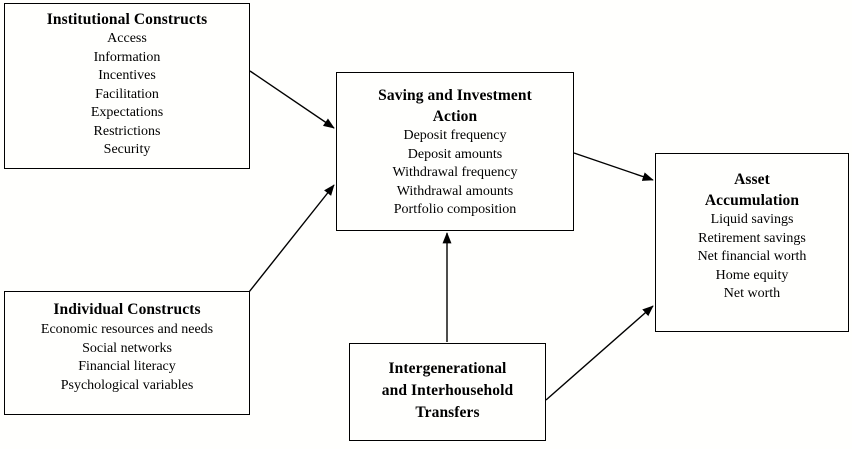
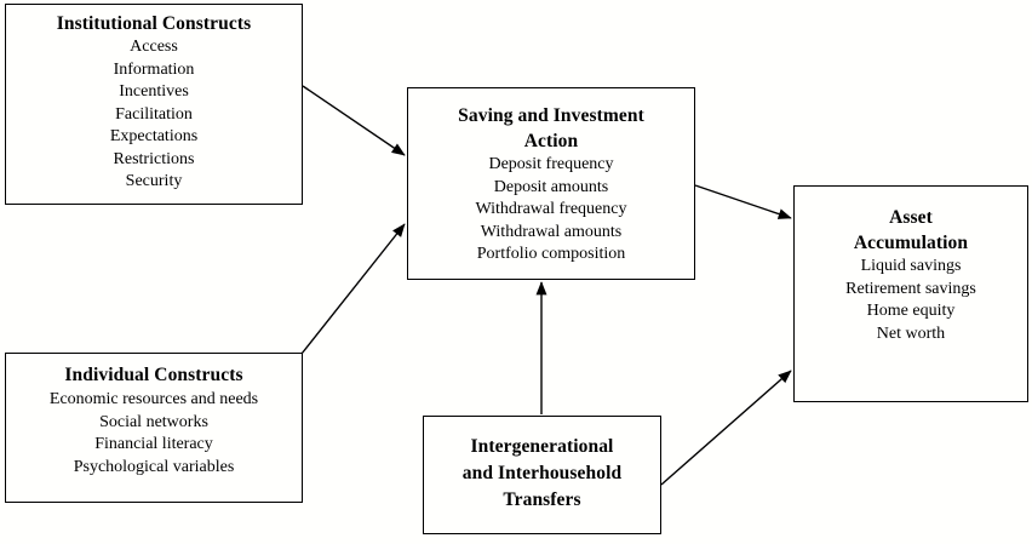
  Institutional Constructs
  Access
  Information
  Incentives
  Facilitation
  Expectations
  Restrictions
  Security
  Saving and Investment
  Action
  Deposit frequency
  Deposit amounts
  Withdrawal frequency
  Withdrawal amounts
  Portfolio composition
  Asset
  Accumulation
  Liquid savings
  Retirement savings
- Net financial worth
  Home equity
  Net worth
  Individual Constructs
  Economic resources and needs
  Social networks
  Financial literacy
  Psychological variables
  Intergenerational
  and Interhousehold
  Transfers
